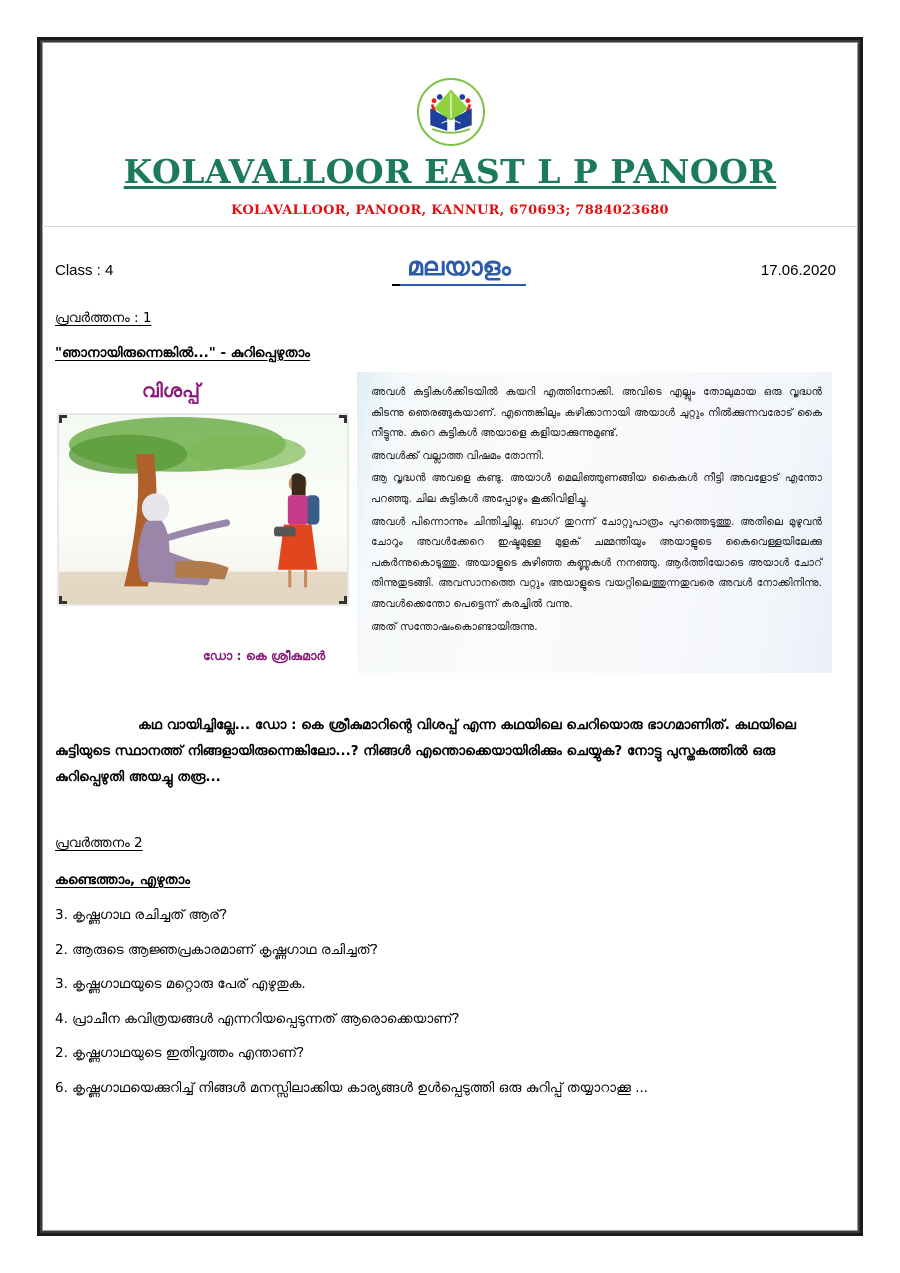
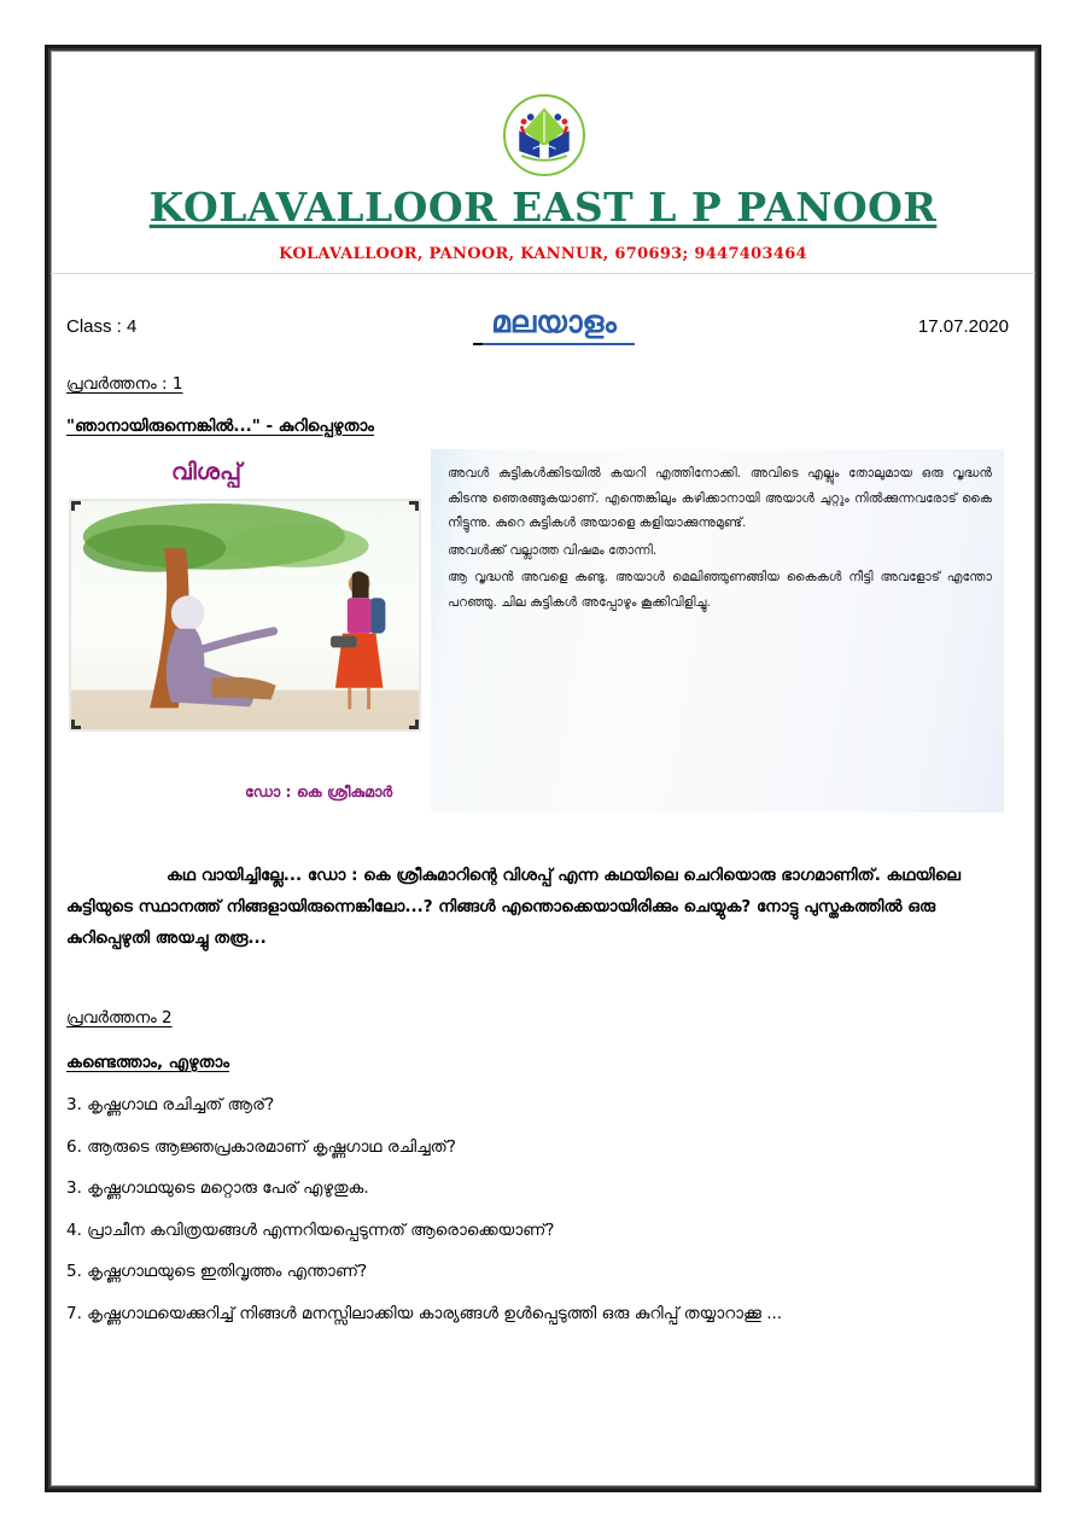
  KOLAVALLOOR EAST L P PANOOR
- KOLAVALLOOR, PANOOR, KANNUR, 670693; 7884023680
+ KOLAVALLOOR, PANOOR, KANNUR, 670693; 9447403464
  Class : 4
  മലയാളം
- 17.06.2020
+ 17.07.2020
  പ്രവർത്തനം : 1
  "ഞാനായിരുന്നെങ്കിൽ..." - കുറിപ്പെഴുതാം
  വിശപ്പ്
  ഡോ : കെ ശ്രീകുമാർ
  അവൾ കുട്ടികൾക്കിടയിൽ കയറി എത്തിനോക്കി. അവിടെ എല്ലും തോലുമായ ഒരു വൃദ്ധൻ കിടന്നു ഞെരങ്ങുകയാണ്. എന്തെങ്കിലും കഴിക്കാനായി അയാൾ ചുറ്റും നിൽക്കുന്നവരോട് കൈ നീട്ടുന്നു. കുറെ കുട്ടികൾ അയാളെ കളിയാക്കുന്നുമുണ്ട്.
  അവൾക്ക് വല്ലാത്ത വിഷമം തോന്നി.
  ആ വൃദ്ധൻ അവളെ കണ്ടു. അയാൾ മെലിഞ്ഞുണങ്ങിയ കൈകൾ നീട്ടി അവളോട് എന്തോ പറഞ്ഞു. ചില കുട്ടികൾ അപ്പോഴും കൂക്കിവിളിച്ചു.
- അവൾ പിന്നൊന്നും ചിന്തിച്ചില്ല. ബാഗ് തുറന്ന് ചോറ്റുപാത്രം പുറത്തെടുത്തു. അതിലെ മുഴുവൻ ചോറും അവൾക്കേറെ ഇഷ്ടമുള്ള മുളക് ചമ്മന്തിയും അയാളുടെ കൈവെള്ളയിലേക്കു പകർന്നുകൊടുത്തു. അയാളുടെ കുഴിഞ്ഞ കണ്ണുകൾ നനഞ്ഞു. ആർത്തിയോടെ അയാൾ ചോറ് തിന്നുതുടങ്ങി. അവസാനത്തെ വറ്റും അയാളുടെ വയറ്റിലെത്തുന്നതുവരെ അവൾ നോക്കിനിന്നു. അവൾക്കെന്തോ പെട്ടെന്ന് കരച്ചിൽ വന്നു.
- അത് സന്തോഷംകൊണ്ടായിരുന്നു.
  കഥ വായിച്ചില്ലേ... ഡോ : കെ ശ്രീകുമാറിന്റെ വിശപ്പ് എന്ന കഥയിലെ ചെറിയൊരു ഭാഗമാണിത്. കഥയിലെ കുട്ടിയുടെ സ്ഥാനത്ത് നിങ്ങളായിരുന്നെങ്കിലോ...? നിങ്ങൾ എന്തൊക്കെയായിരിക്കും ചെയ്യുക? നോട്ടു പുസ്തകത്തിൽ ഒരു കുറിപ്പെഴുതി അയച്ചു തരൂ...
  പ്രവർത്തനം 2
  കണ്ടെത്താം, എഴുതാം
  3. കൃഷ്ണഗാഥ രചിച്ചത് ആര്?
- 2. ആരുടെ ആജ്ഞപ്രകാരമാണ് കൃഷ്ണഗാഥ രചിച്ചത്?
+ 6. ആരുടെ ആജ്ഞപ്രകാരമാണ് കൃഷ്ണഗാഥ രചിച്ചത്?
  3. കൃഷ്ണഗാഥയുടെ മറ്റൊരു പേര് എഴുതുക.
  4. പ്രാചീന കവിത്രയങ്ങൾ എന്നറിയപ്പെടുന്നത് ആരൊക്കെയാണ്?
- 2. കൃഷ്ണഗാഥയുടെ ഇതിവൃത്തം എന്താണ്?
+ 5. കൃഷ്ണഗാഥയുടെ ഇതിവൃത്തം എന്താണ്?
- 6. കൃഷ്ണഗാഥയെക്കുറിച്ച് നിങ്ങൾ മനസ്സിലാക്കിയ കാര്യങ്ങൾ ഉൾപ്പെടുത്തി ഒരു കുറിപ്പ് തയ്യാറാക്കൂ ...
+ 7. കൃഷ്ണഗാഥയെക്കുറിച്ച് നിങ്ങൾ മനസ്സിലാക്കിയ കാര്യങ്ങൾ ഉൾപ്പെടുത്തി ഒരു കുറിപ്പ് തയ്യാറാക്കൂ ...
